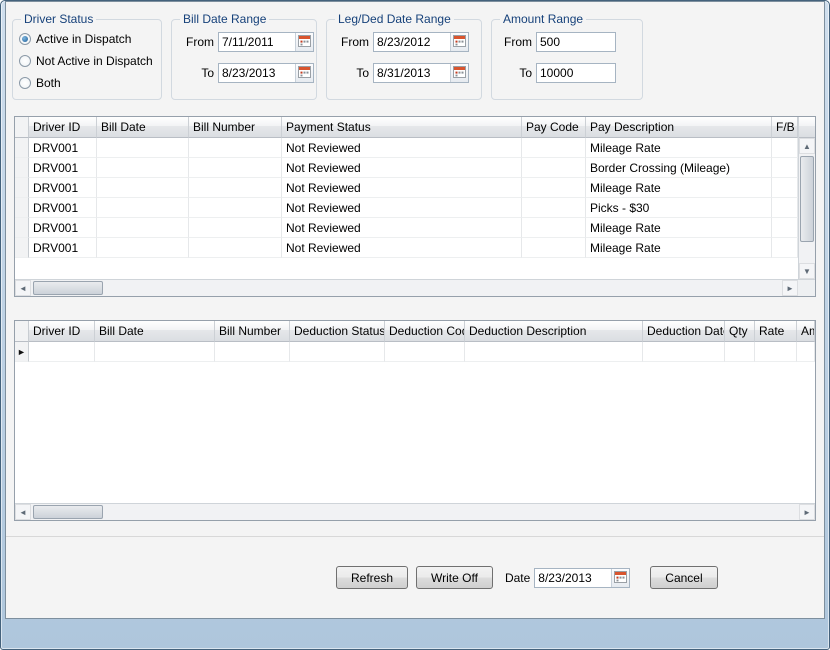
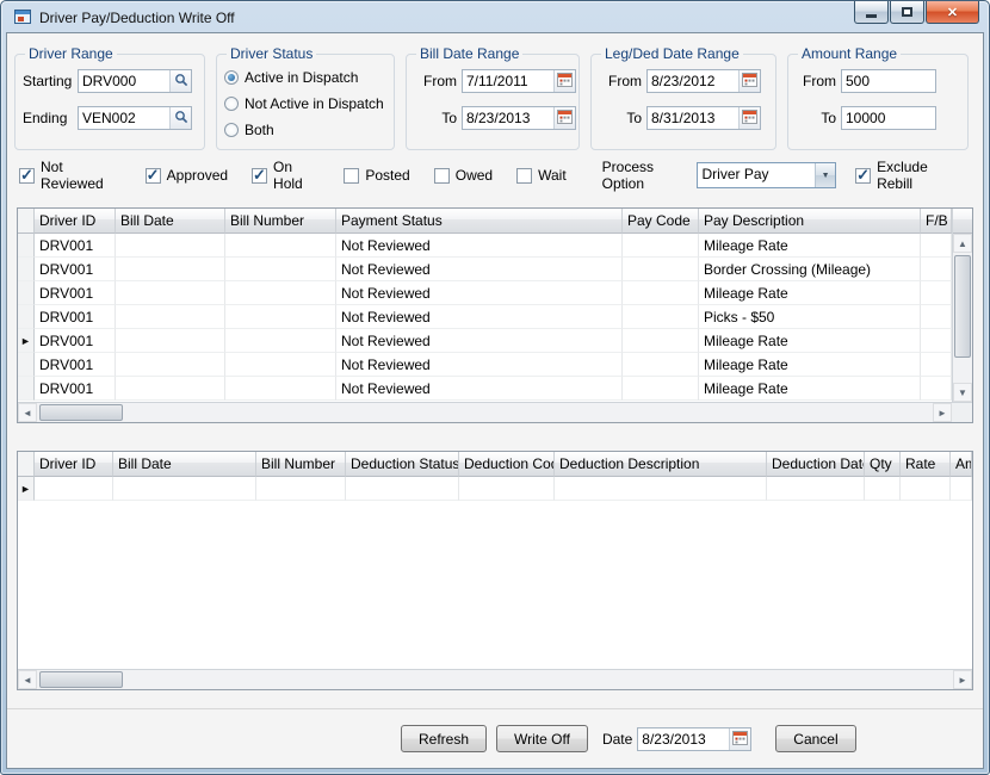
+ Driver Pay/Deduction Write Off
+ ✕
+ Driver Range
+ Starting
+ DRV000
+ Ending
+ VEN002
  Driver Status
  Active in Dispatch
  Not Active in Dispatch
  Both
  Bill Date Range
  From
  7/11/2011
  To
  8/23/2013
  Leg/Ded Date Range
  From
  8/23/2012
  To
  8/31/2013
  Amount Range
  From
  500
  To
  10000
+ Not Reviewed
+ Approved
+ On Hold
+ Posted
+ Owed
+ Wait
+ Process Option
+ Driver Pay
+ Exclude Rebill
  	Driver ID	Bill Date	Bill Number	Payment Status	Pay Code	Pay Description	F/B
  	DRV001			Not Reviewed		Mileage Rate
  	DRV001			Not Reviewed		Border Crossing (Mileage)
  	DRV001			Not Reviewed		Mileage Rate
- 	DRV001			Not Reviewed		Picks - $30
+ 	DRV001			Not Reviewed		Picks - $50
+ ►	DRV001			Not Reviewed		Mileage Rate
  	DRV001			Not Reviewed		Mileage Rate
  	DRV001			Not Reviewed		Mileage Rate
  ▲
  ▼
  ◄
  ►
  	Driver ID	Bill Date	Bill Number	Deduction Status	Deduction Co	Deduction Description	Deduction Dat	Qty	Rate	Am
  ►
  ◄
  ►
  Refresh
  Write Off
  Date
  8/23/2013
  Cancel
